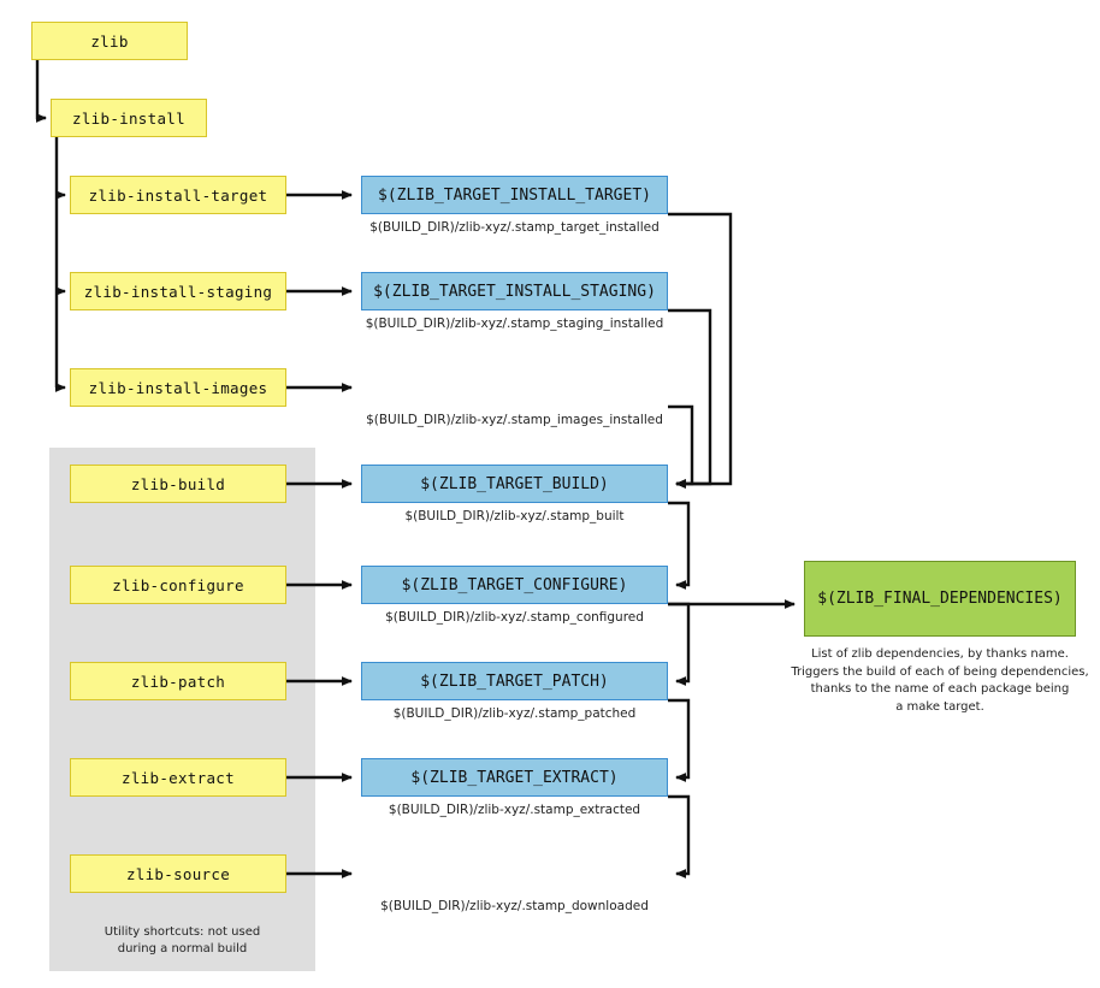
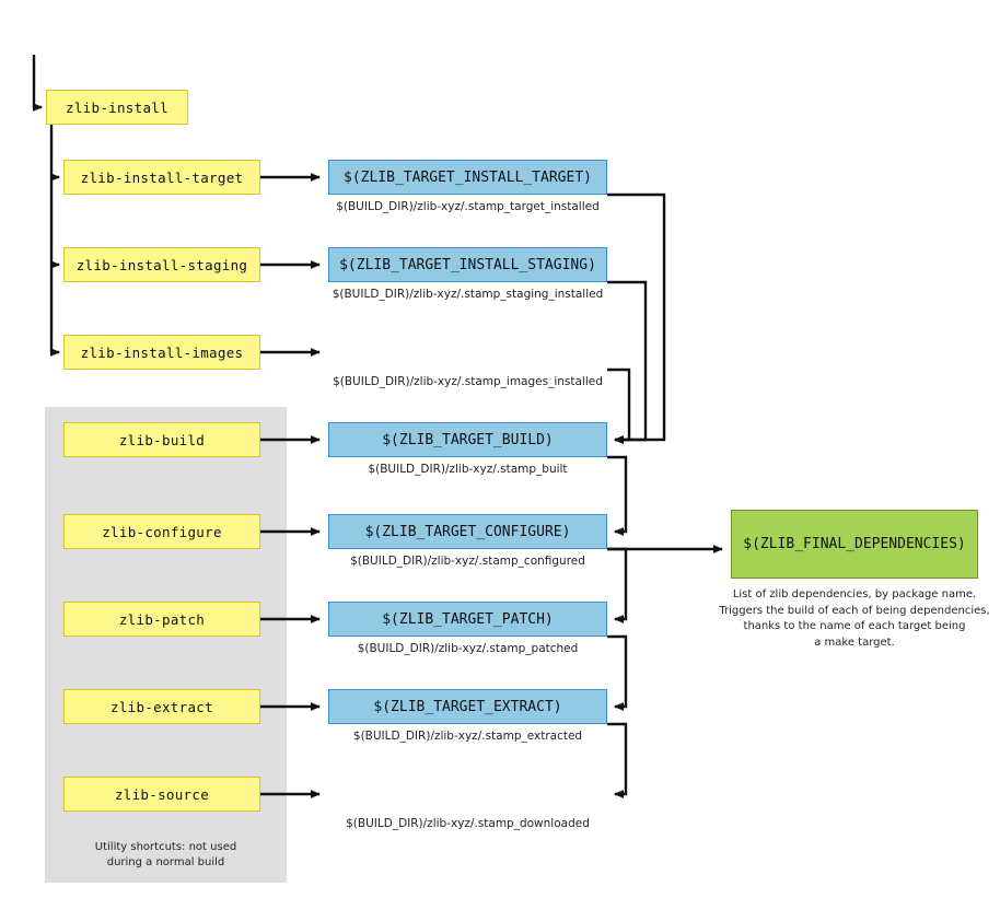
- zlib
  zlib-install
  zlib-install-target
  zlib-install-staging
  zlib-install-images
  zlib-build
  zlib-configure
  zlib-patch
  zlib-extract
  zlib-source
  $(ZLIB_TARGET_INSTALL_TARGET)
  $(BUILD_DIR)/zlib-xyz/.stamp_target_installed
  $(ZLIB_TARGET_INSTALL_STAGING)
  $(BUILD_DIR)/zlib-xyz/.stamp_staging_installed
  $(BUILD_DIR)/zlib-xyz/.stamp_images_installed
  $(ZLIB_TARGET_BUILD)
  $(BUILD_DIR)/zlib-xyz/.stamp_built
  $(ZLIB_TARGET_CONFIGURE)
  $(BUILD_DIR)/zlib-xyz/.stamp_configured
  $(ZLIB_TARGET_PATCH)
  $(BUILD_DIR)/zlib-xyz/.stamp_patched
  $(ZLIB_TARGET_EXTRACT)
  $(BUILD_DIR)/zlib-xyz/.stamp_extracted
  $(BUILD_DIR)/zlib-xyz/.stamp_downloaded
  $(ZLIB_FINAL_DEPENDENCIES)
- List of zlib dependencies, by thanks name.
+ List of zlib dependencies, by package name.
  Triggers the build of each of being dependencies,
- thanks to the name of each package being
+ thanks to the name of each target being
  a make target.
  Utility shortcuts: not used
  during a normal build
